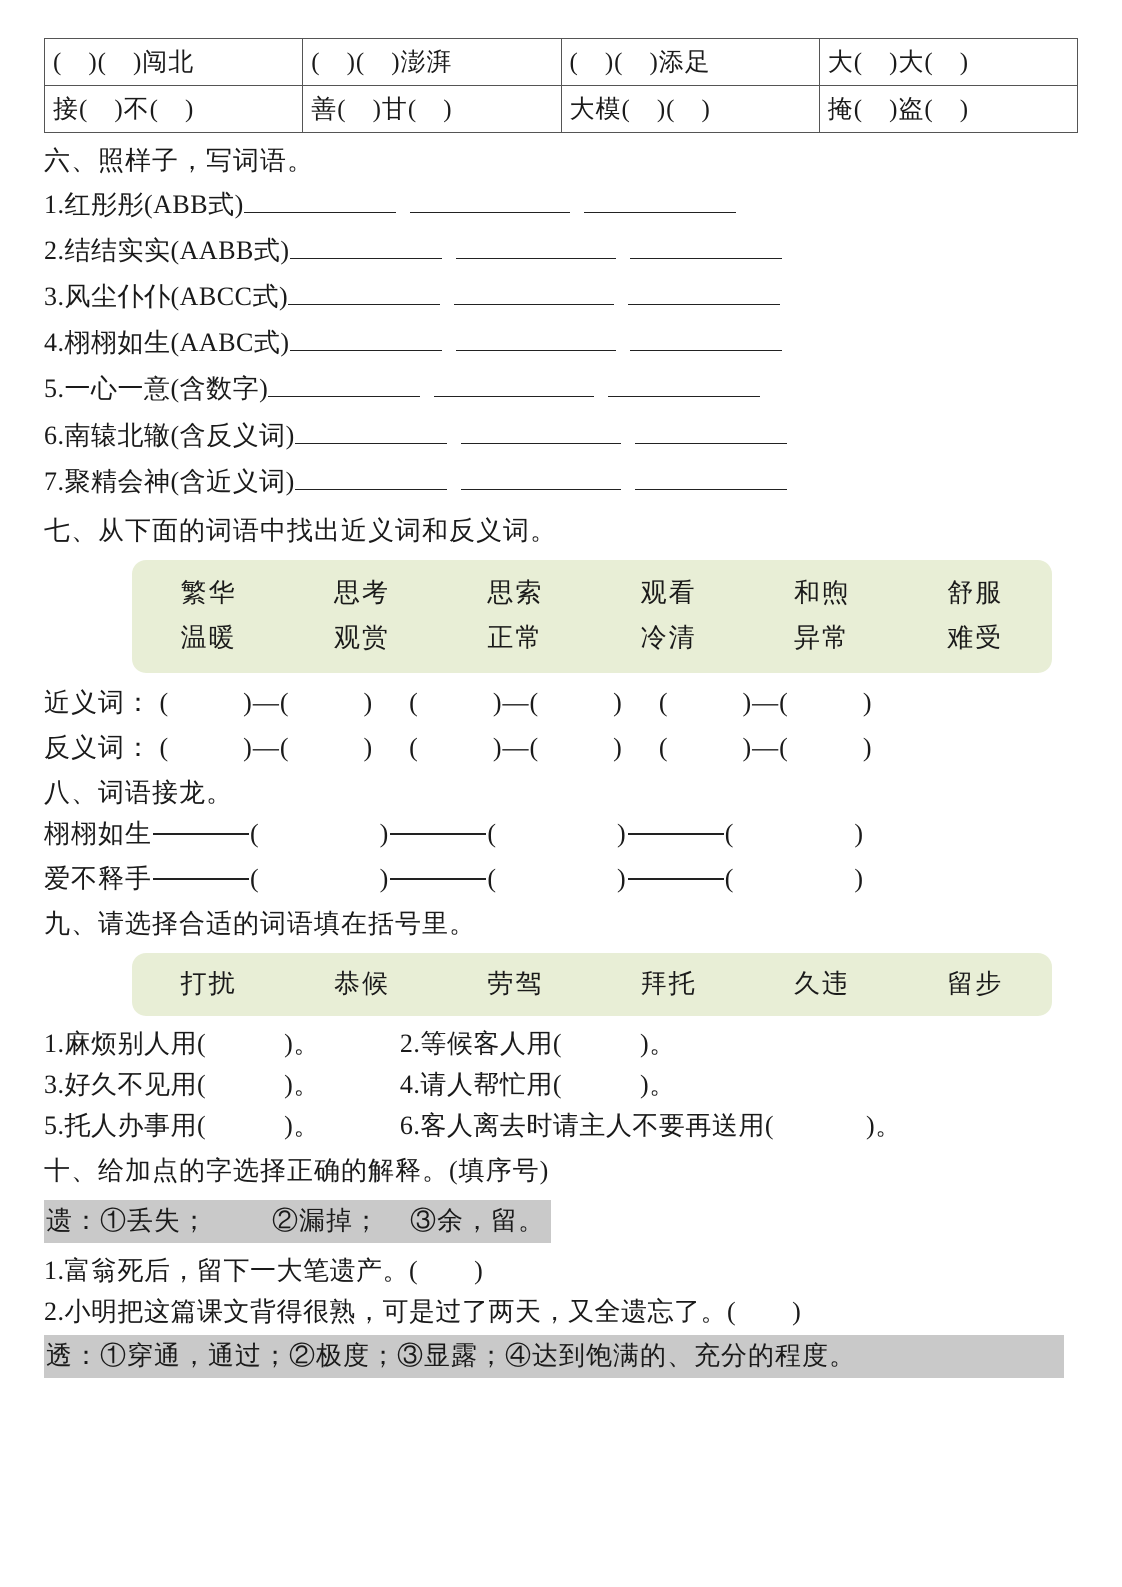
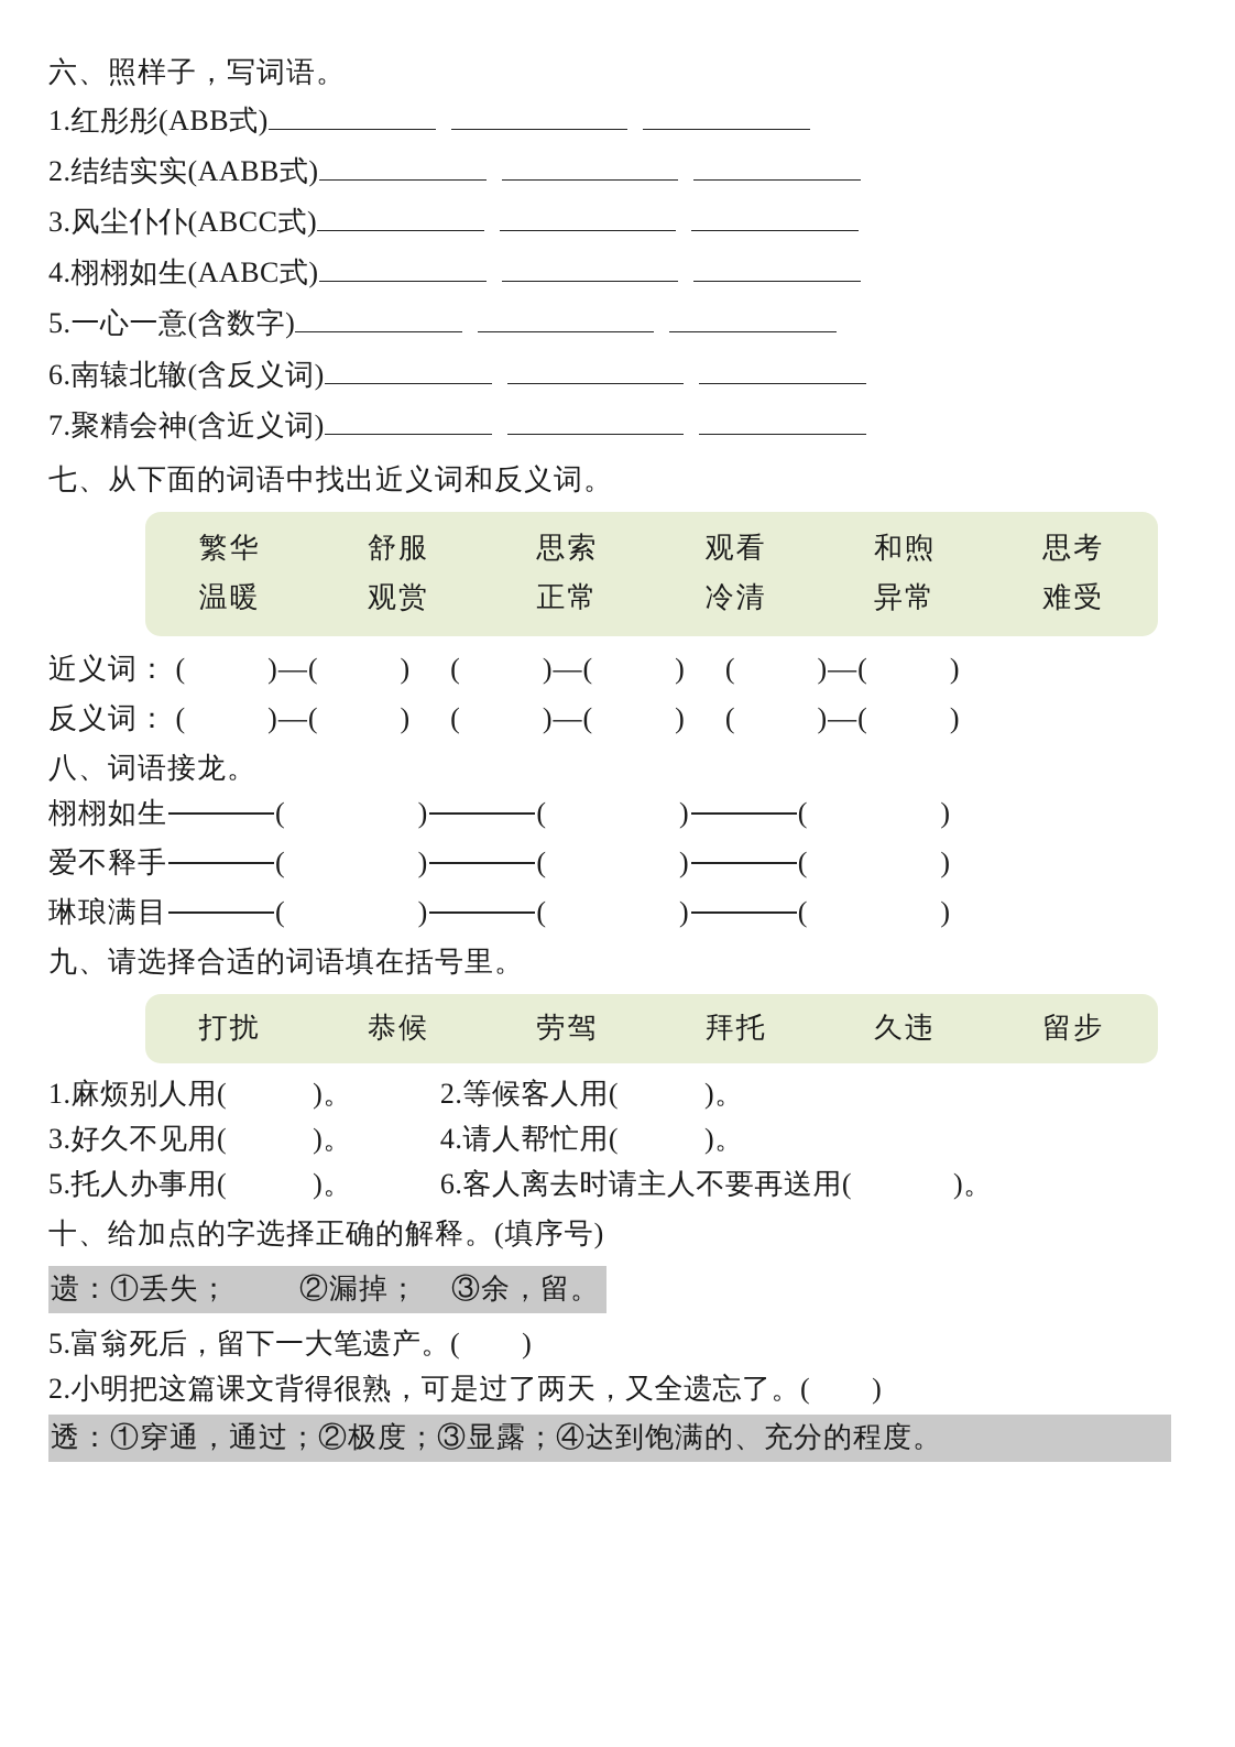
- ( )( )闯北	( )( )澎湃	( )( )添足	大( )大( )
- 接( )不( )	善( )甘( )	大模( )( )	掩( )盗( )
  六、照样子，写词语。
  1.红彤彤(ABB式)
  2.结结实实(AABB式)
  3.风尘仆仆(ABCC式)
  4.栩栩如生(AABC式)
  5.一心一意(含数字)
  6.南辕北辙(含反义词)
  7.聚精会神(含近义词)
  七、从下面的词语中找出近义词和反义词。
  繁华
- 思考
+ 舒服
  思索
  观看
  和煦
- 舒服
+ 思考
  温暖
  观赏
  正常
  冷清
  异常
  难受
  近义词： ( )—( ) ( )—( ) ( )—( )
  反义词： ( )—( ) ( )—( ) ( )—( )
  八、词语接龙。
  栩栩如生 ( ) ( ) ( )
  爱不释手 ( ) ( ) ( )
+ 琳琅满目 ( ) ( ) ( )
  九、请选择合适的词语填在括号里。
  打扰
  恭候
  劳驾
  拜托
  久违
  留步
  1.麻烦别人用( )。 2.等候客人用( )。
  3.好久不见用( )。 4.请人帮忙用( )。
  5.托人办事用( )。 6.客人离去时请主人不要再送用( )。
  十、给加点的字选择正确的解释。(填序号)
  遗：①丢失； ②漏掉； ③余，留。
- 1.富翁死后，留下一大笔遗产。( )
+ 5.富翁死后，留下一大笔遗产。( )
  2.小明把这篇课文背得很熟，可是过了两天，又全遗忘了。( )
  透：①穿通，通过；②极度；③显露；④达到饱满的、充分的程度。
